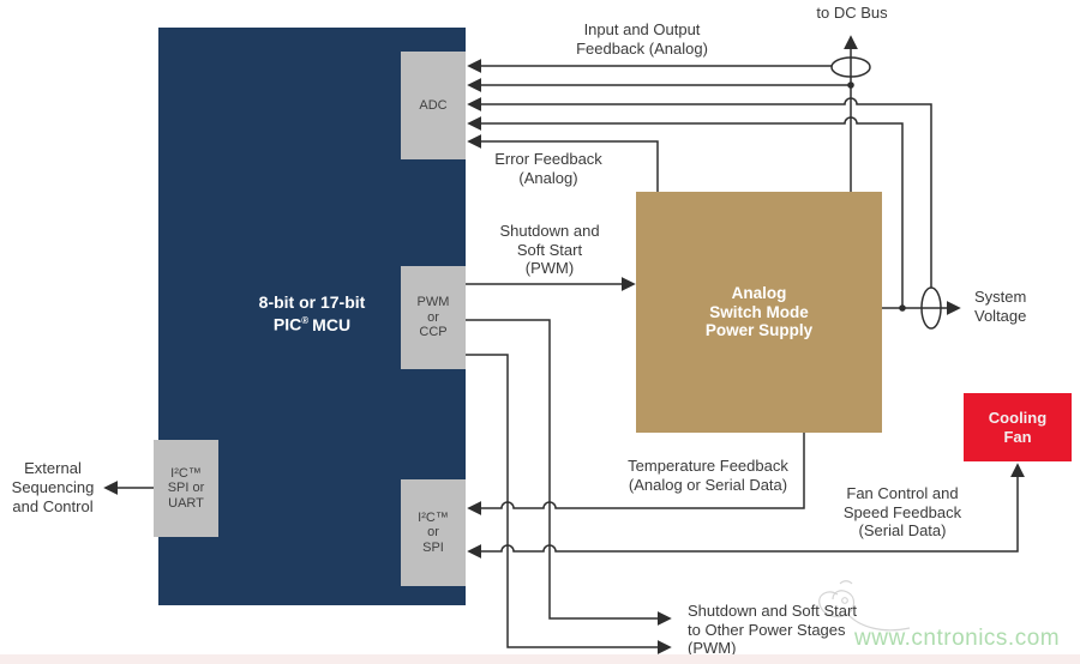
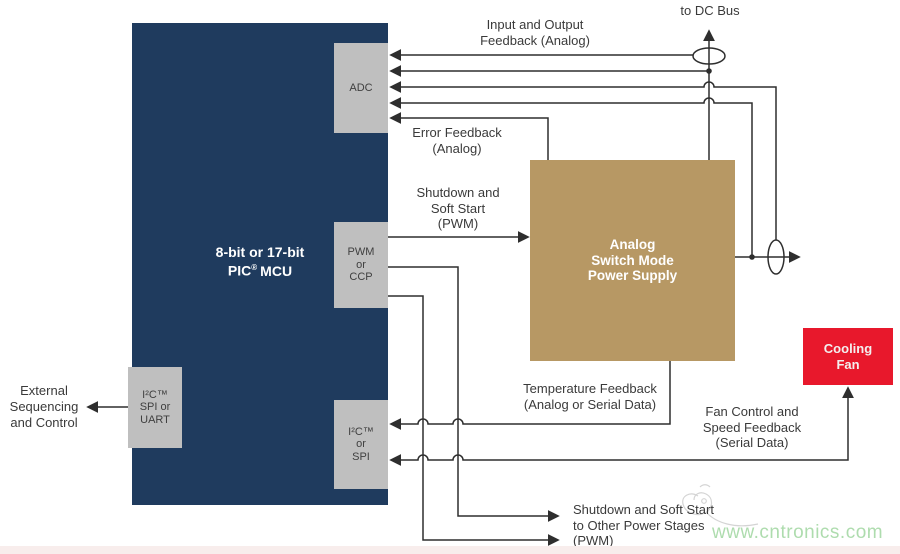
  8-bit or 17-bit
  PIC® MCU
  ADC
  PWM
  or
  CCP
  I²C™
  or
  SPI
  I²C™
  SPI or
  UART
  Analog
  Switch Mode
  Power Supply
  Cooling
  Fan
  to DC Bus
  Input and Output
  Feedback (Analog)
  Error Feedback
  (Analog)
  Shutdown and
  Soft Start
  (PWM)
- System
- Voltage
  Temperature Feedback
  (Analog or Serial Data)
  Fan Control and
  Speed Feedback
  (Serial Data)
  Shutdown and Soft Start
  to Other Power Stages
  (PWM)
  External
  Sequencing
  and Control
  www.cntronics.com
